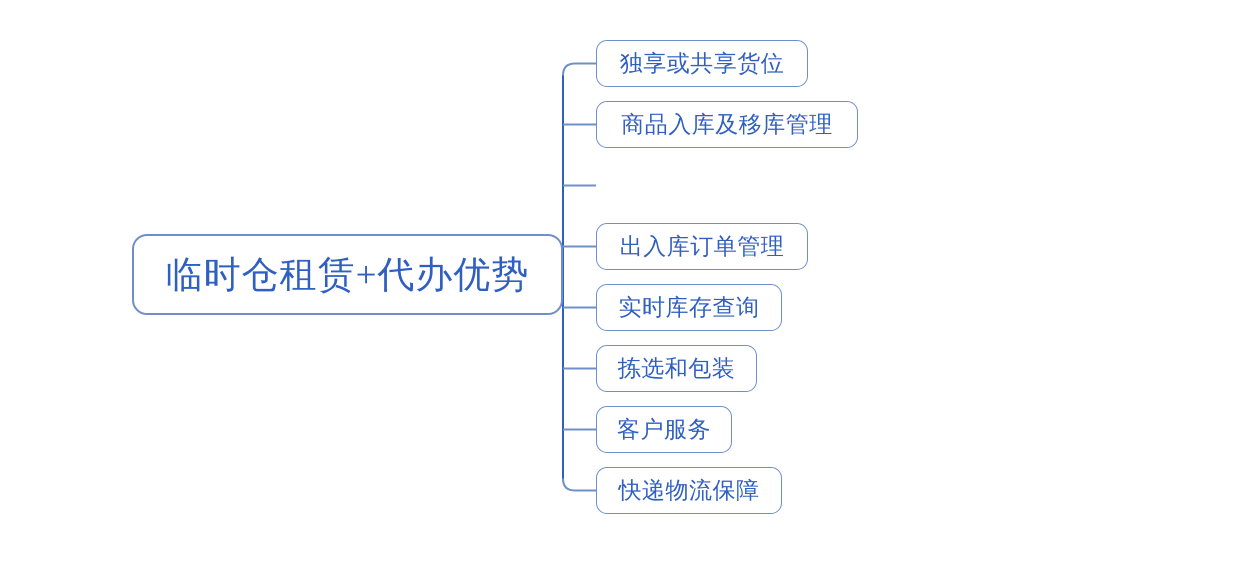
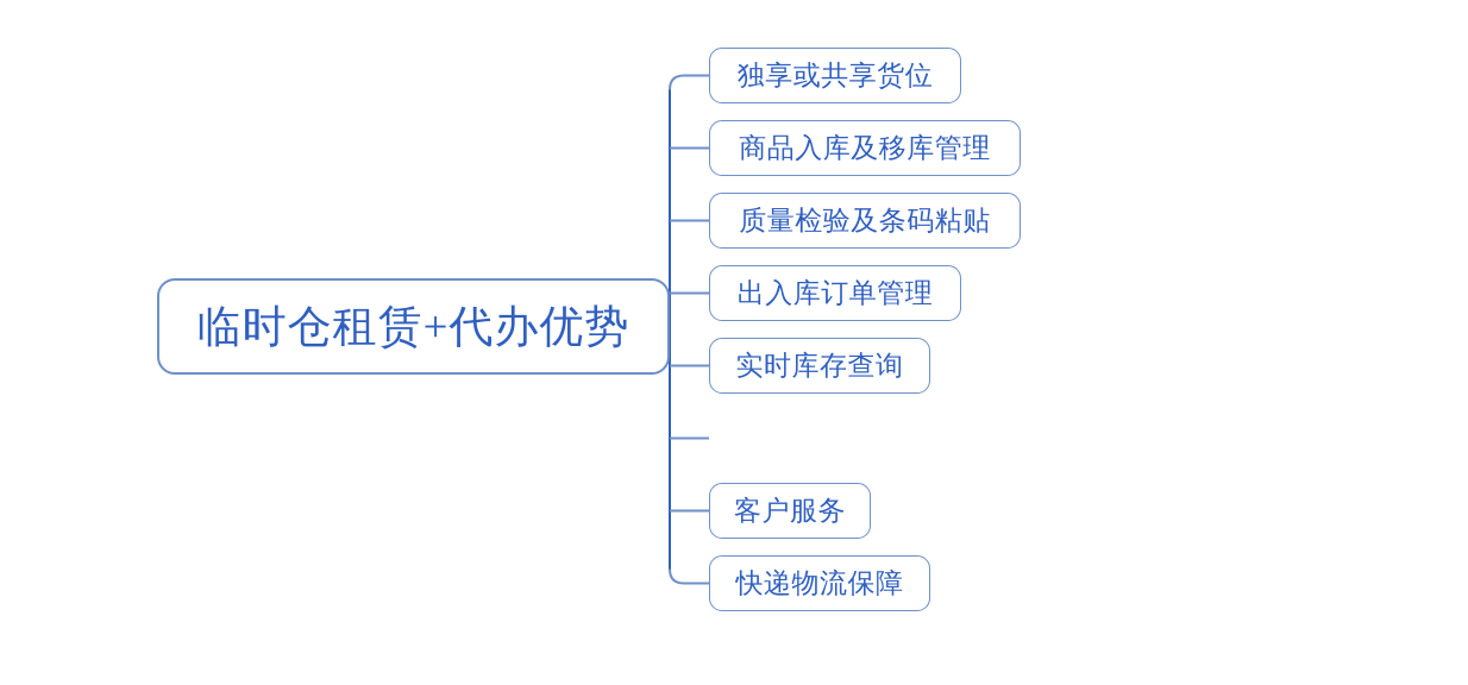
  临时仓租赁+代办优势
  独享或共享货位
  商品入库及移库管理
+ 质量检验及条码粘贴
  出入库订单管理
  实时库存查询
- 拣选和包装
  客户服务
  快递物流保障
